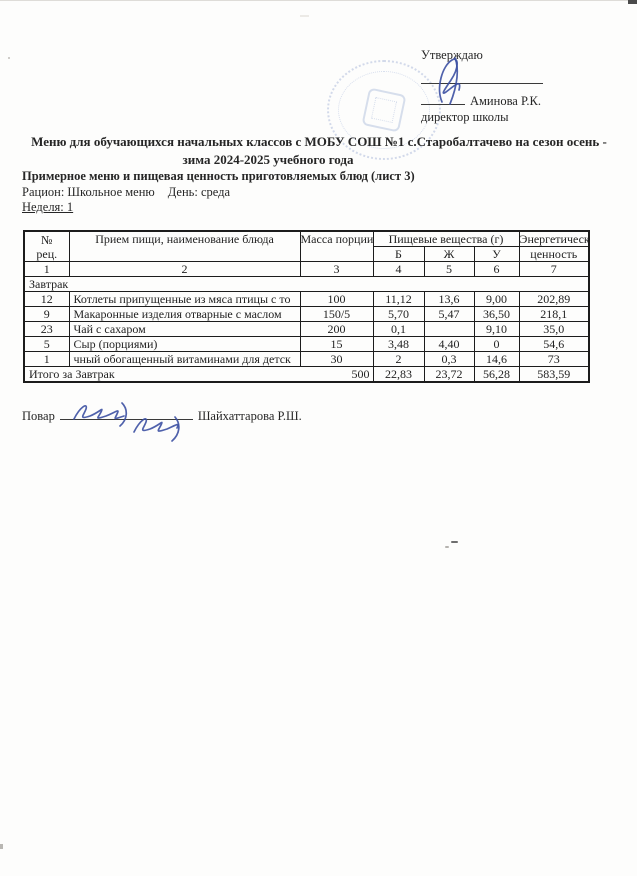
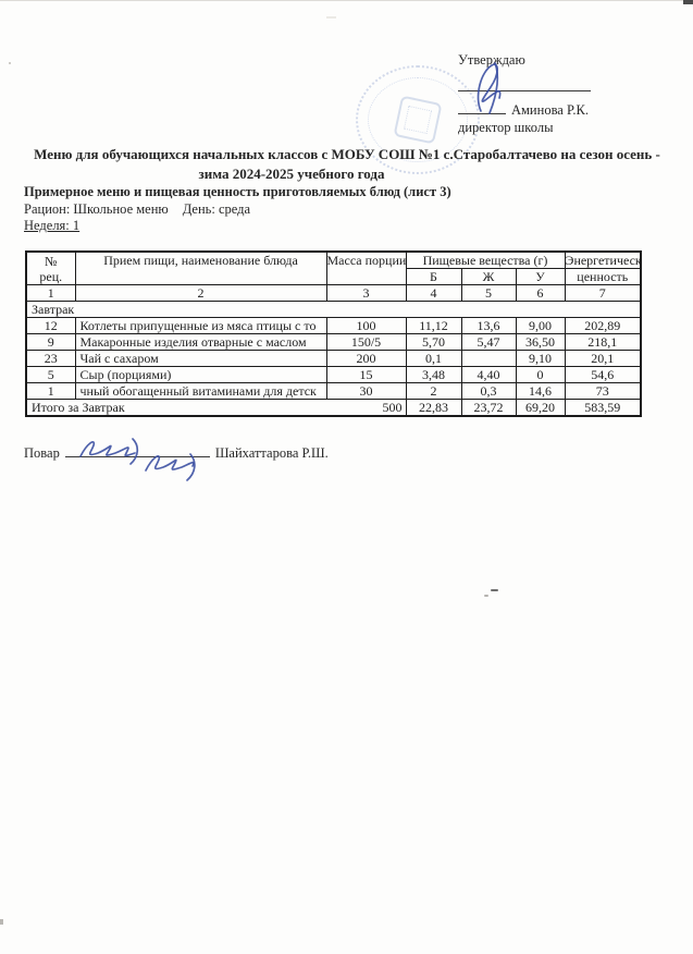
  Утверждаю
  Аминова Р.К.
  директор школы
  Меню для обучающихся начальных классов с МОБУ СОШ №1 с.Старобалтачево на сезон осень -
  зима 2024-2025 учебного года
  Примерное меню и пищевая ценность приготовляемых блюд (лист 3)
  Рацион: Школьное меню День: среда
  Неделя: 1
  № рец.	Прием пищи, наименование блюда	Масса порции	Пищевые вещества (г)	Энергетическ
  Б	Ж	У	ценность
  1	2	3	4	5	6	7
  Завтрак
  12	Котлеты припущенные из мяса птицы с то	100	11,12	13,6	9,00	202,89
  9	Макаронные изделия отварные с маслом	150/5	5,70	5,47	36,50	218,1
- 23	Чай с сахаром	200	0,1		9,10	35,0
+ 23	Чай с сахаром	200	0,1		9,10	20,1
  5	Сыр (порциями)	15	3,48	4,40	0	54,6
  1	чный обогащенный витаминами для детск	30	2	0,3	14,6	73
- Итого за Завтрак 500	22,83	23,72	56,28	583,59
+ Итого за Завтрак 500	22,83	23,72	69,20	583,59
  Повар Шайхаттарова Р.Ш.
